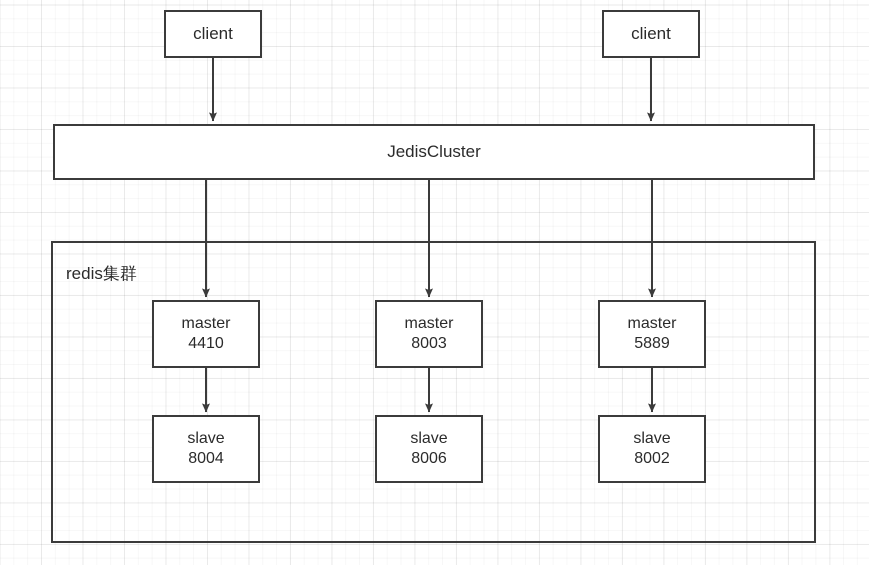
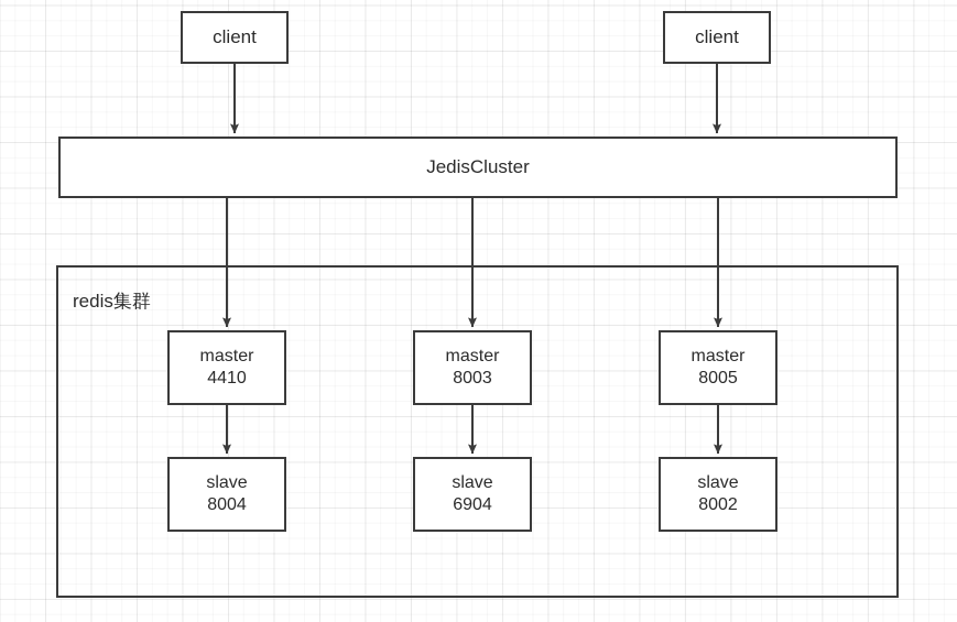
  client
  client
  JedisCluster
  redis集群
  master
  4410
  master
  8003
  master
- 5889
+ 8005
  slave
  8004
  slave
- 8006
+ 6904
  slave
  8002
